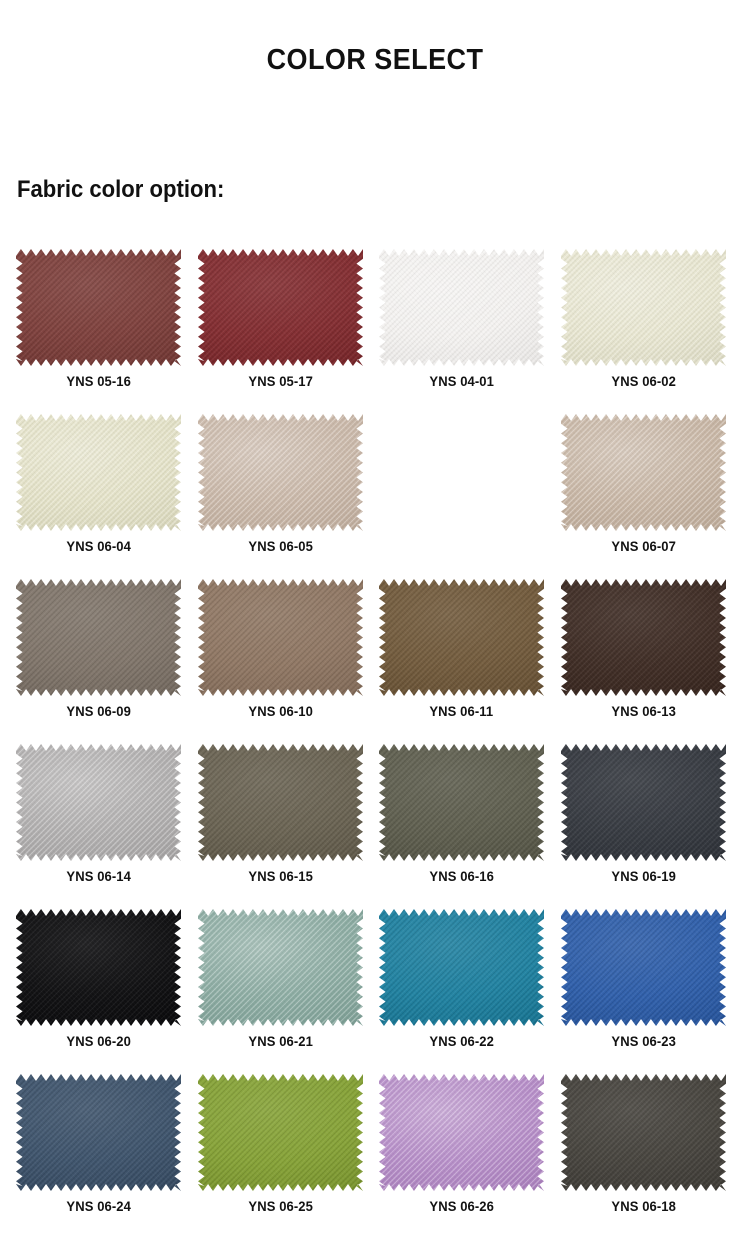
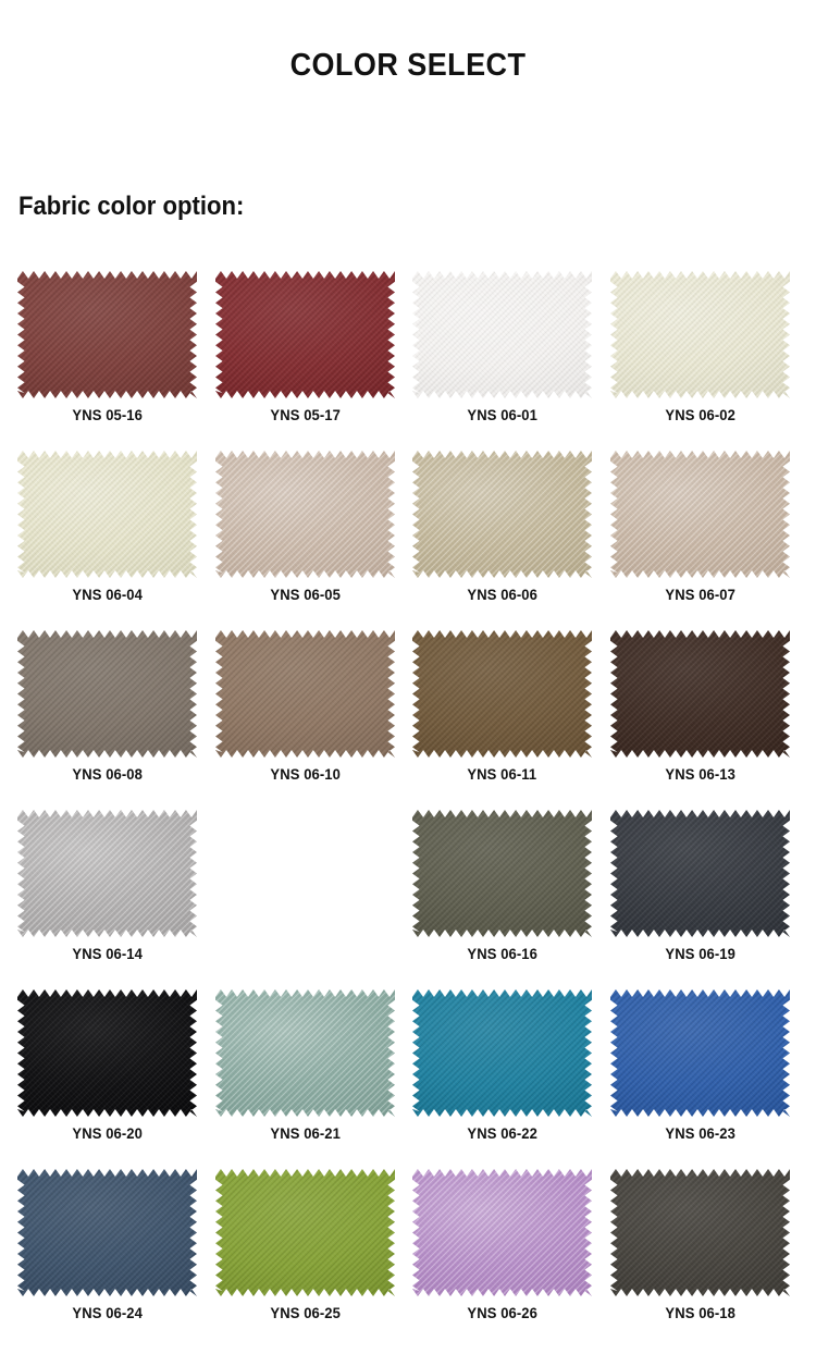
  COLOR SELECT
  Fabric color option:
  YNS 05-16
  YNS 05-17
- YNS 04-01
+ YNS 06-01
  YNS 06-02
  YNS 06-04
  YNS 06-05
+ YNS 06-06
  YNS 06-07
- YNS 06-09
+ YNS 06-08
  YNS 06-10
  YNS 06-11
  YNS 06-13
  YNS 06-14
- YNS 06-15
  YNS 06-16
  YNS 06-19
  YNS 06-20
  YNS 06-21
  YNS 06-22
  YNS 06-23
  YNS 06-24
  YNS 06-25
  YNS 06-26
  YNS 06-18
